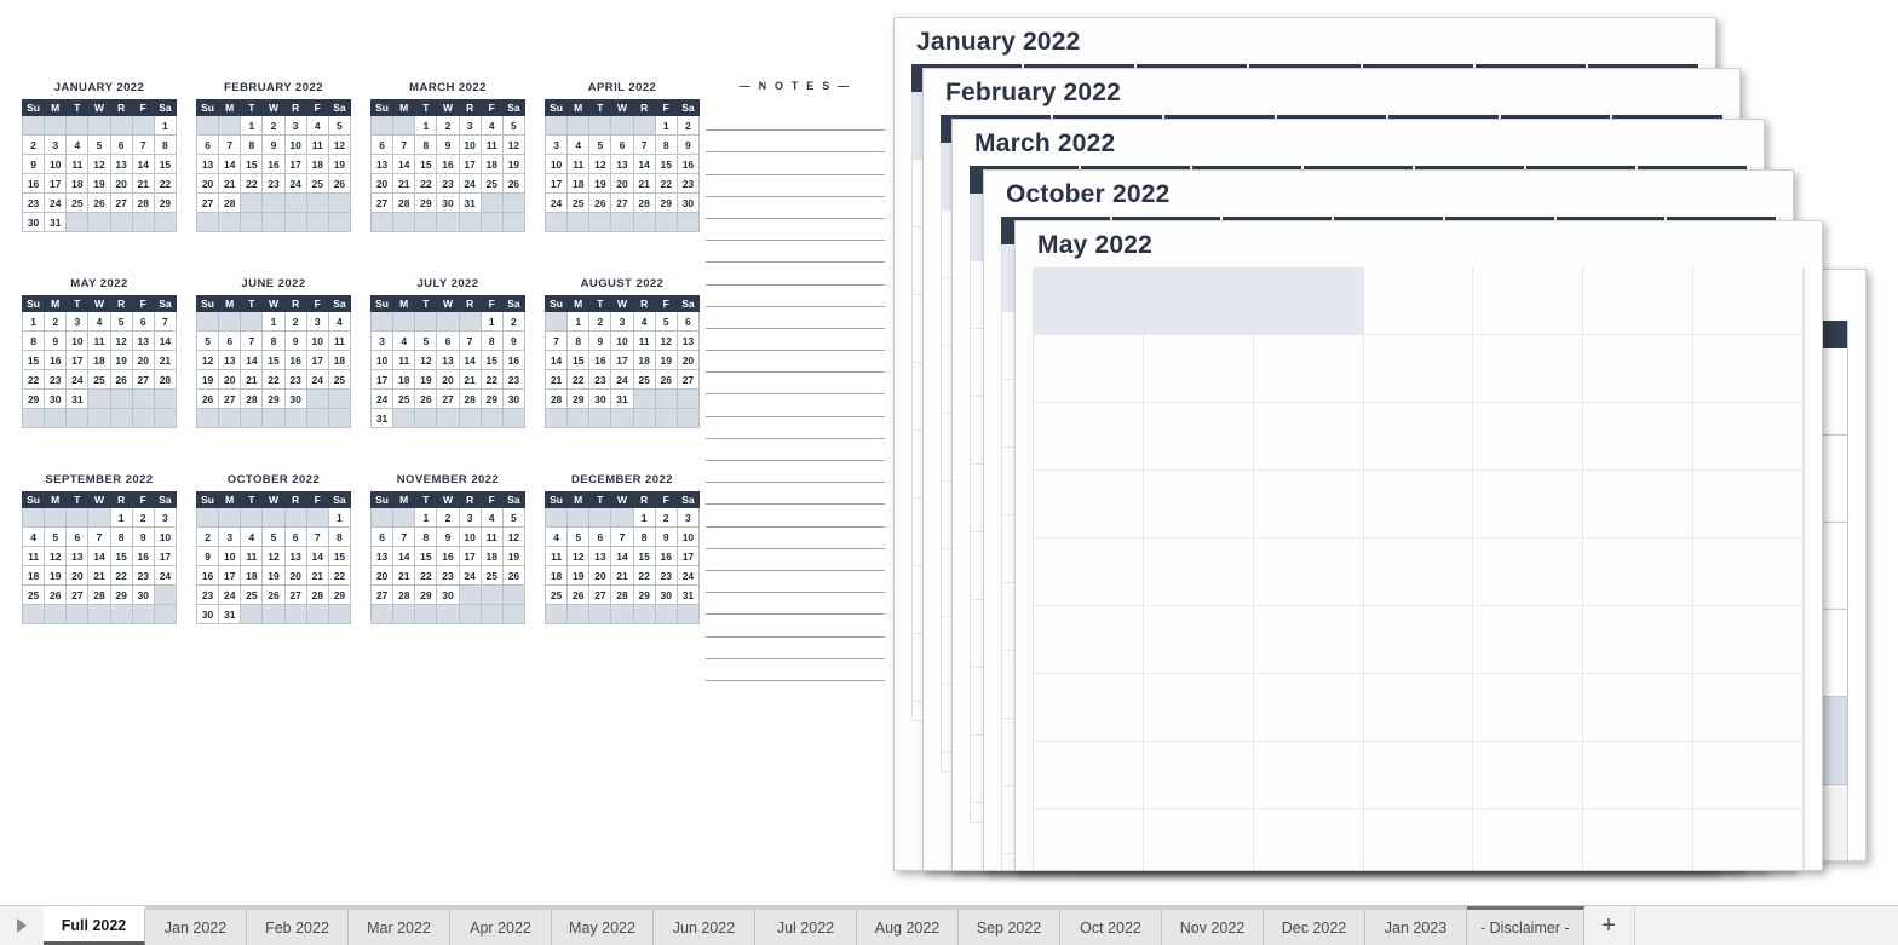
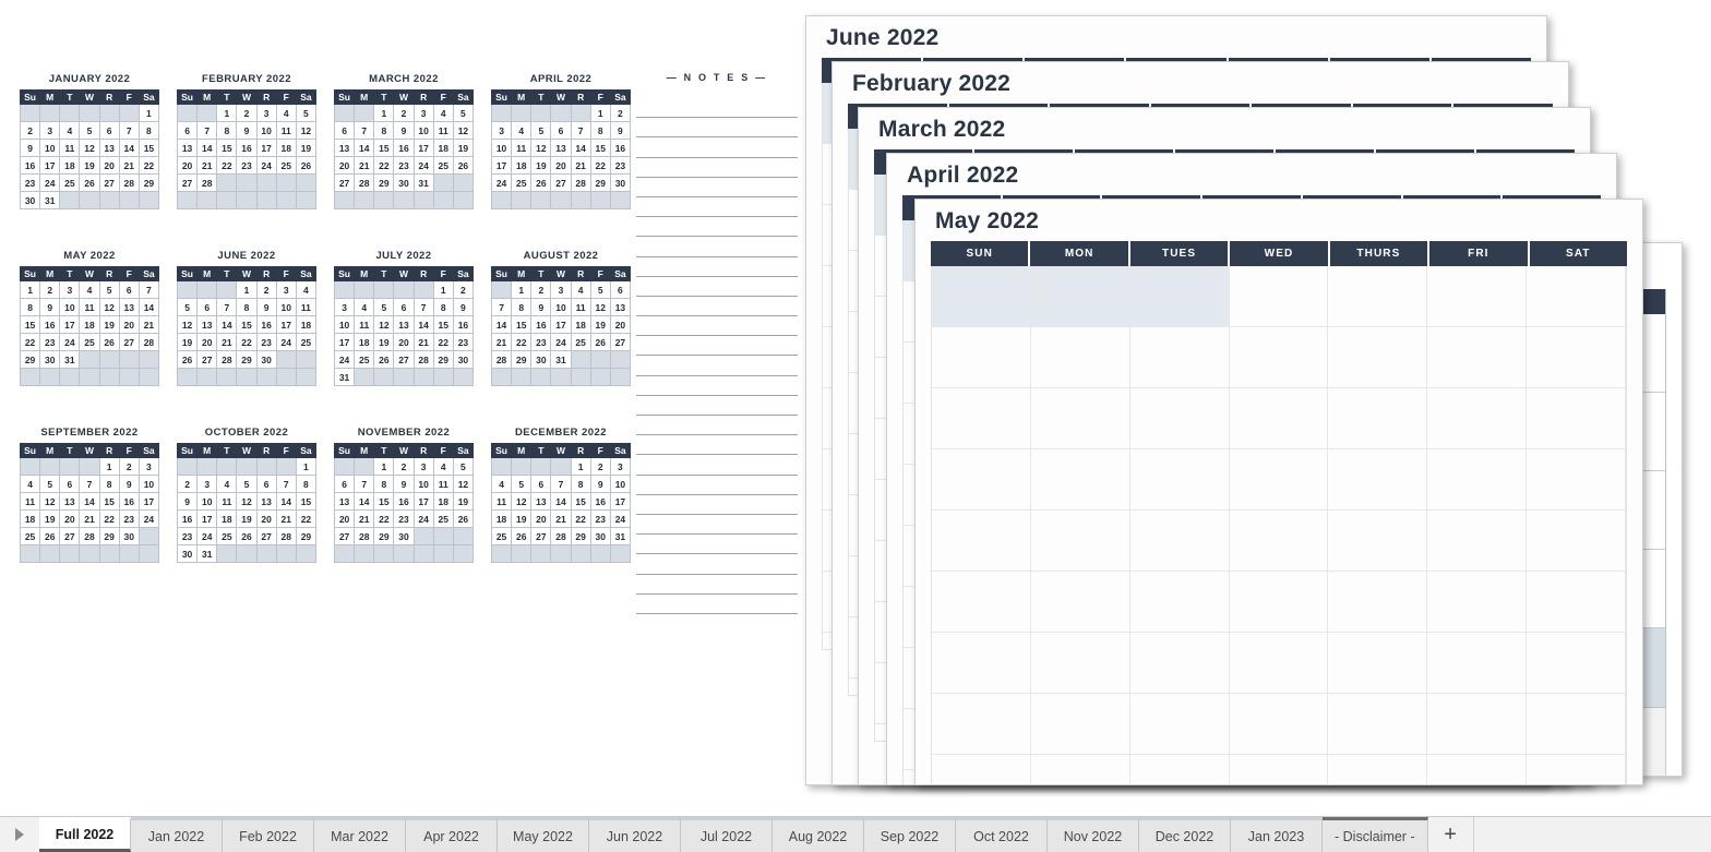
  JANUARY 2022
  Su	M	T	W	R	F	Sa
  						1
  2	3	4	5	6	7	8
  9	10	11	12	13	14	15
  16	17	18	19	20	21	22
  23	24	25	26	27	28	29
  30	31
  FEBRUARY 2022
  Su	M	T	W	R	F	Sa
  		1	2	3	4	5
  6	7	8	9	10	11	12
  13	14	15	16	17	18	19
  20	21	22	23	24	25	26
  27	28
  MARCH 2022
  Su	M	T	W	R	F	Sa
  		1	2	3	4	5
  6	7	8	9	10	11	12
  13	14	15	16	17	18	19
  20	21	22	23	24	25	26
  27	28	29	30	31
  APRIL 2022
  Su	M	T	W	R	F	Sa
  					1	2
  3	4	5	6	7	8	9
  10	11	12	13	14	15	16
  17	18	19	20	21	22	23
  24	25	26	27	28	29	30
  MAY 2022
  Su	M	T	W	R	F	Sa
  1	2	3	4	5	6	7
  8	9	10	11	12	13	14
  15	16	17	18	19	20	21
  22	23	24	25	26	27	28
  29	30	31
  JUNE 2022
  Su	M	T	W	R	F	Sa
  			1	2	3	4
  5	6	7	8	9	10	11
  12	13	14	15	16	17	18
  19	20	21	22	23	24	25
  26	27	28	29	30
  JULY 2022
  Su	M	T	W	R	F	Sa
  					1	2
  3	4	5	6	7	8	9
  10	11	12	13	14	15	16
  17	18	19	20	21	22	23
  24	25	26	27	28	29	30
  31
  AUGUST 2022
  Su	M	T	W	R	F	Sa
  	1	2	3	4	5	6
  7	8	9	10	11	12	13
  14	15	16	17	18	19	20
  21	22	23	24	25	26	27
  28	29	30	31
  SEPTEMBER 2022
  Su	M	T	W	R	F	Sa
  				1	2	3
  4	5	6	7	8	9	10
  11	12	13	14	15	16	17
  18	19	20	21	22	23	24
  25	26	27	28	29	30
  OCTOBER 2022
  Su	M	T	W	R	F	Sa
  						1
  2	3	4	5	6	7	8
  9	10	11	12	13	14	15
  16	17	18	19	20	21	22
  23	24	25	26	27	28	29
  30	31
  NOVEMBER 2022
  Su	M	T	W	R	F	Sa
  		1	2	3	4	5
  6	7	8	9	10	11	12
  13	14	15	16	17	18	19
  20	21	22	23	24	25	26
  27	28	29	30
  DECEMBER 2022
  Su	M	T	W	R	F	Sa
  				1	2	3
  4	5	6	7	8	9	10
  11	12	13	14	15	16	17
  18	19	20	21	22	23	24
  25	26	27	28	29	30	31
  — N O T E S —
- January 2022
+ June 2022
  February 2022
  March 2022
- October 2022
+ April 2022
  May 2022
+ SUN
+ MON
+ TUES
+ WED
+ THURS
+ FRI
+ SAT
  Full 2022
  Jan 2022
  Feb 2022
  Mar 2022
  Apr 2022
  May 2022
  Jun 2022
  Jul 2022
  Aug 2022
  Sep 2022
  Oct 2022
  Nov 2022
  Dec 2022
  Jan 2023
  - Disclaimer -
  +
